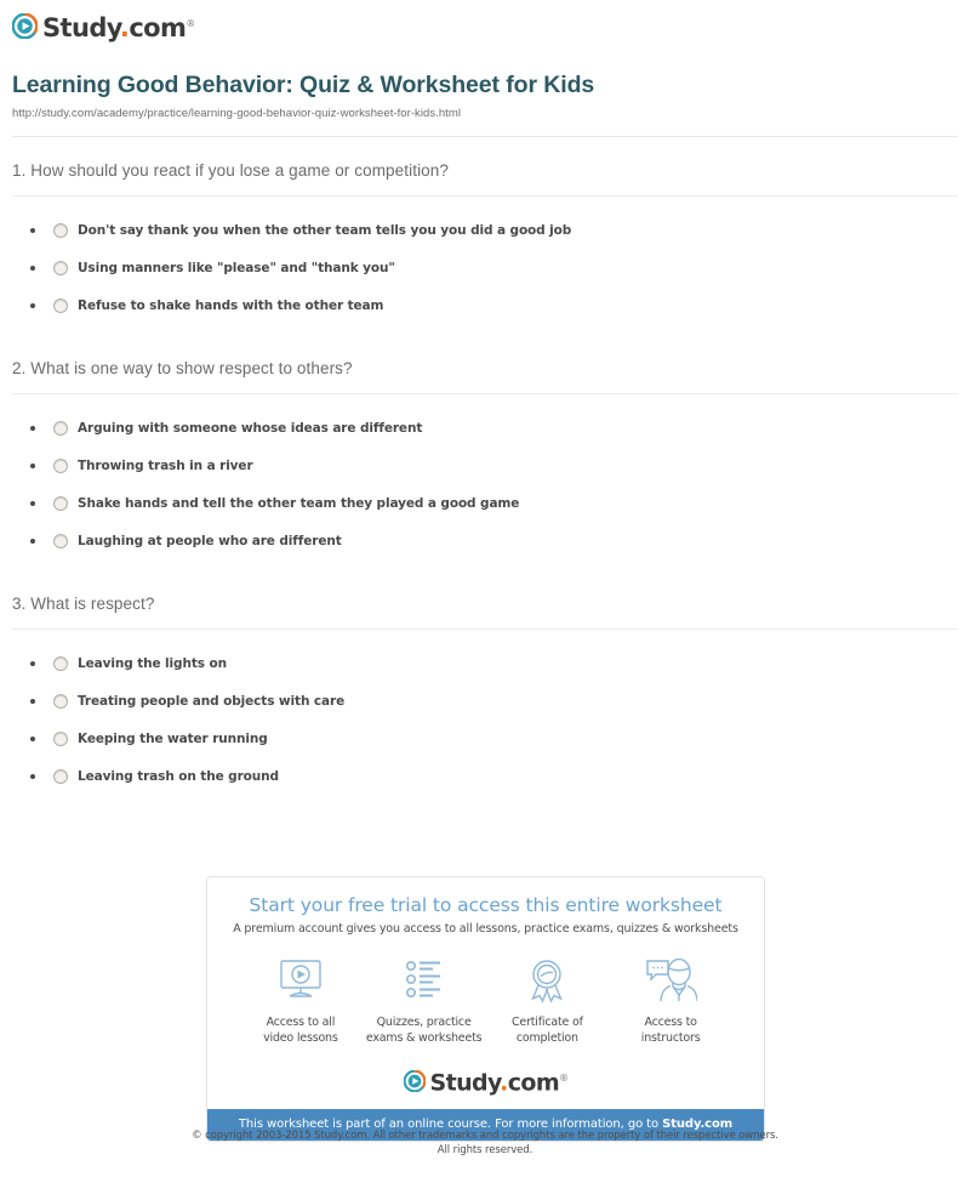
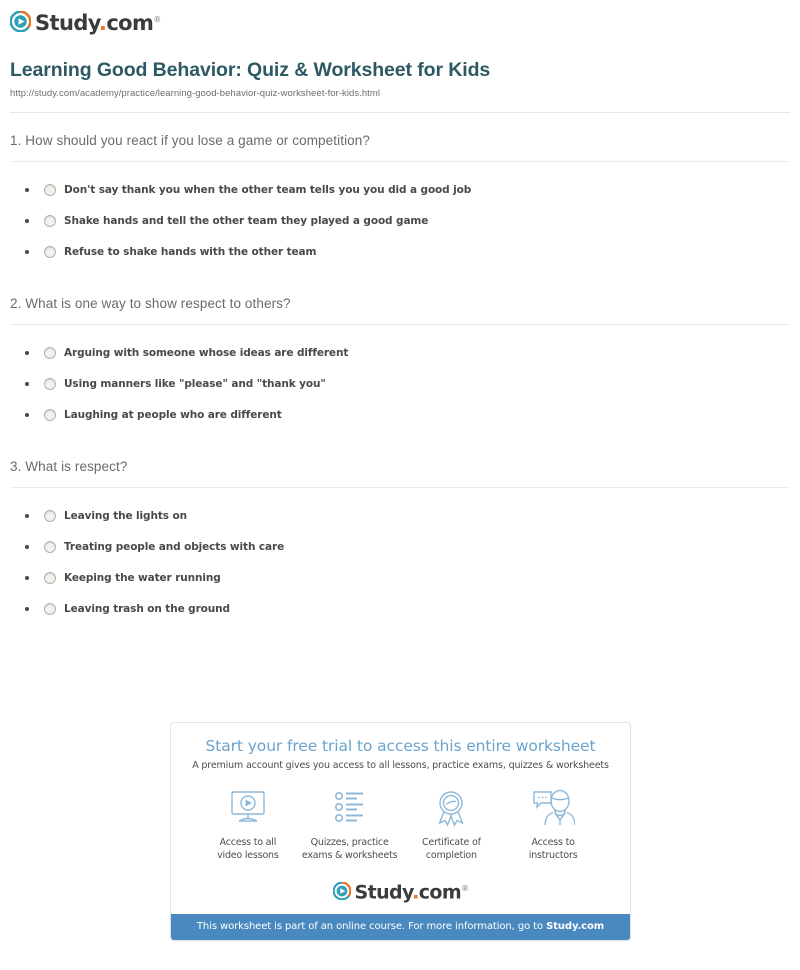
  Study.com®
  Learning Good Behavior: Quiz & Worksheet for Kids
  http://study.com/academy/practice/learning-good-behavior-quiz-worksheet-for-kids.html
  1. How should you react if you lose a game or competition?
  Don't say thank you when the other team tells you you did a good job
- Using manners like "please" and "thank you"
+ Shake hands and tell the other team they played a good game
  Refuse to shake hands with the other team
  2. What is one way to show respect to others?
  Arguing with someone whose ideas are different
- Throwing trash in a river
- Shake hands and tell the other team they played a good game
+ Using manners like "please" and "thank you"
  Laughing at people who are different
  3. What is respect?
  Leaving the lights on
  Treating people and objects with care
  Keeping the water running
  Leaving trash on the ground
  Start your free trial to access this entire worksheet
  A premium account gives you access to all lessons, practice exams, quizzes & worksheets
  Access to all
  video lessons
  Quizzes, practice
  exams & worksheets
  Certificate of
  completion
  Access to
  instructors
  Study.com®
  This worksheet is part of an online course. For more information, go to Study.com
- © copyright 2003-2015 Study.com. All other trademarks and copyrights are the property of their respective owners.
- All rights reserved.
